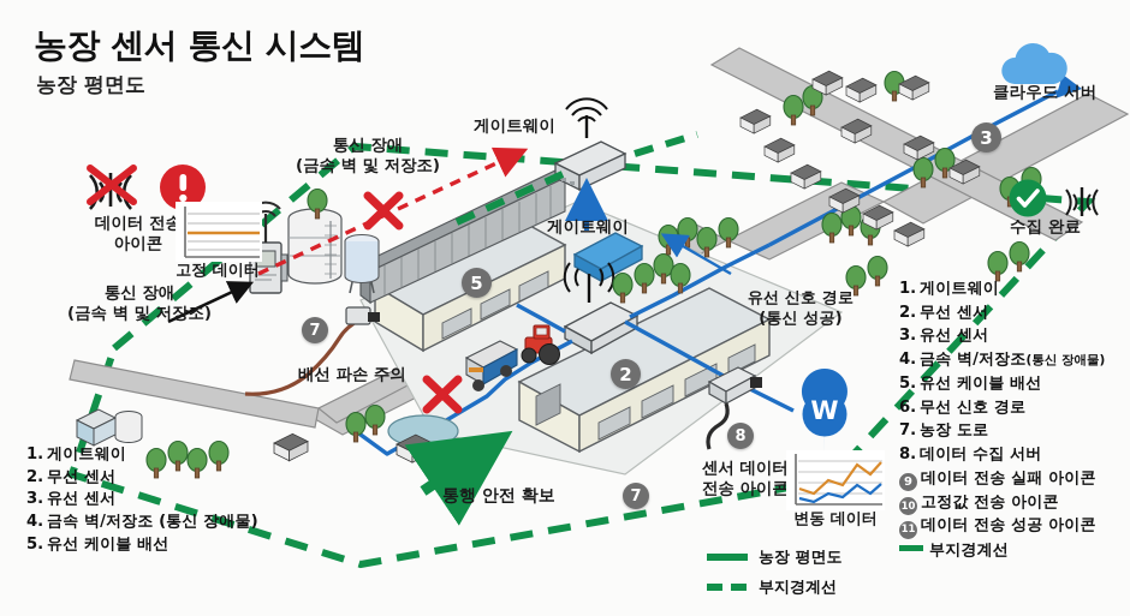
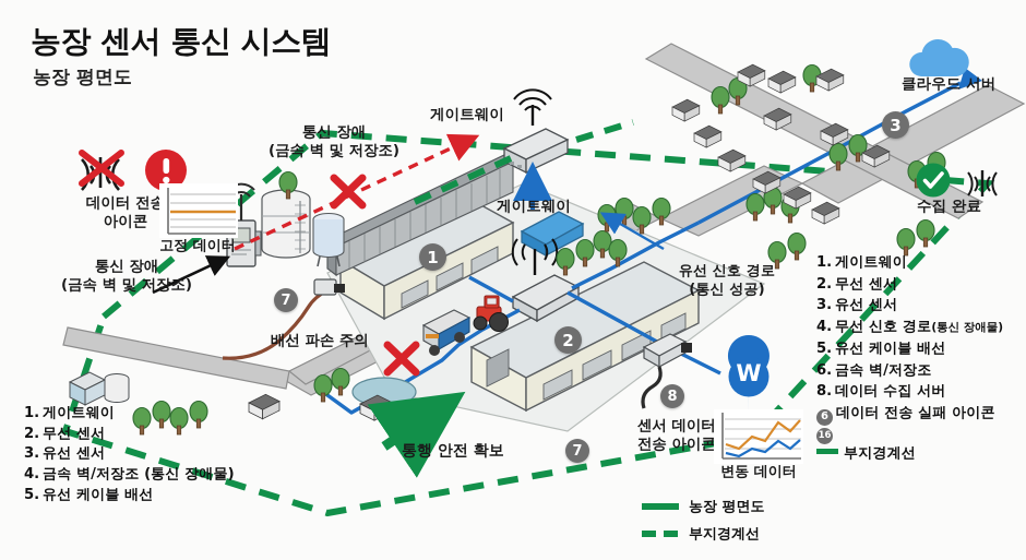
  농장 센서 통신 시스템
  농장 평면도
  데이터 전송
  아이콘
  고정 데이터
  통신 장애
  (금속 벽 및 저장조)
  통신 장애
  (금속 벽 및 저장조)
  게이트웨이
  게이트웨이
  유선 신호 경로
  (통신 성공)
  클라우드 서버
  수집 완료
  배선 파손 주의
  통행 안전 확보
  센서 데이터
  전송 아이콘
  W
  변동 데이터
- 5
+ 1
  2
  3
  7
  7
  8
  1.
  게이트웨이
  2.
  무선 센서
  3.
  유선 센서
  4.
- 금속 벽/저장조
+ 무선 신호 경로
  (통신 장애물)
  5.
  유선 케이블 배선
  6.
- 무선 신호 경로
+ 금속 벽/저장조
- 7.
- 농장 도로
  8.
  데이터 수집 서버
- 9
+ 6
  데이터 전송 실패 아이콘
- 10
+ 16
- 고정값 전송 아이콘
- 11
- 데이터 전송 성공 아이콘
  부지경계선
  1.
  게이트웨이
  2.
  무선 센서
  3.
  유선 센서
  4.
  금속 벽/저장조 (통신 장애물)
  5.
  유선 케이블 배선
  농장 평면도
  부지경계선
